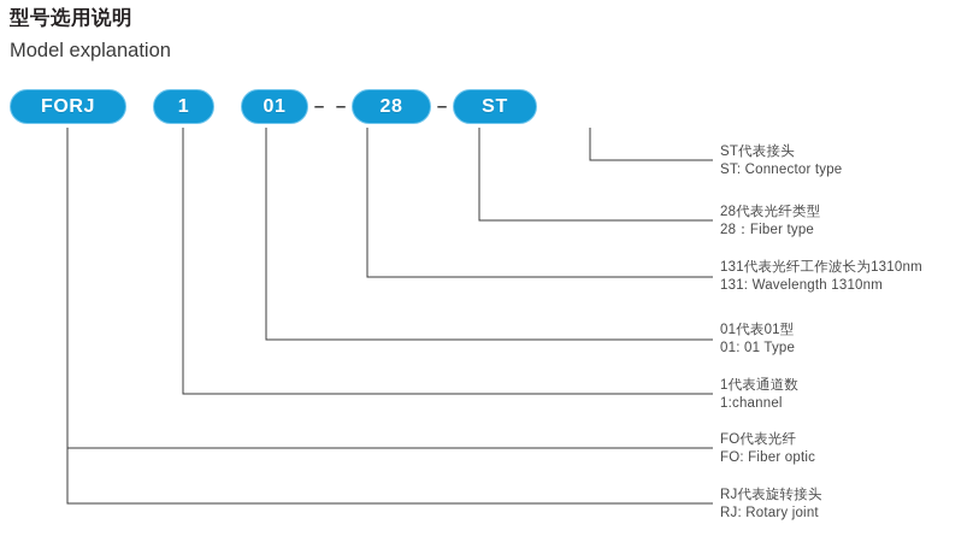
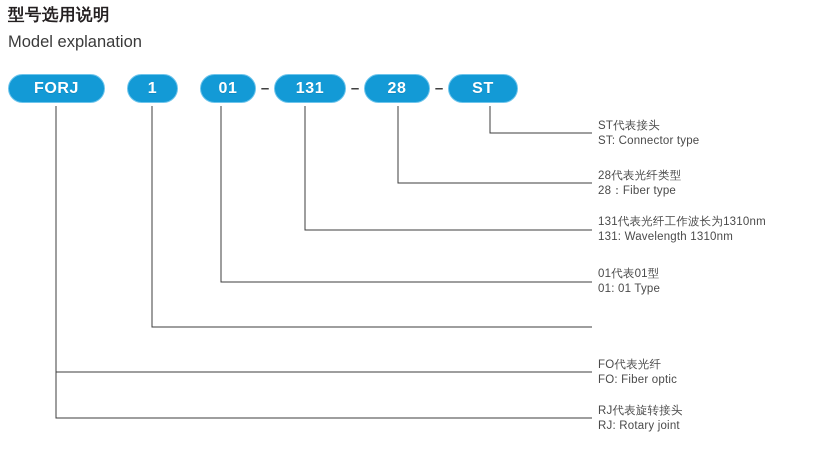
  型号选用说明
  Model explanation
  FORJ
  1
  01
  –
+ 131
  –
  28
  –
  ST
  ST代表接头
  ST: Connector type
  28代表光纤类型
  28：Fiber type
  131代表光纤工作波长为1310nm
  131: Wavelength 1310nm
  01代表01型
  01: 01 Type
- 1代表通道数
- 1:channel
  FO代表光纤
  FO: Fiber optic
  RJ代表旋转接头
  RJ: Rotary joint
